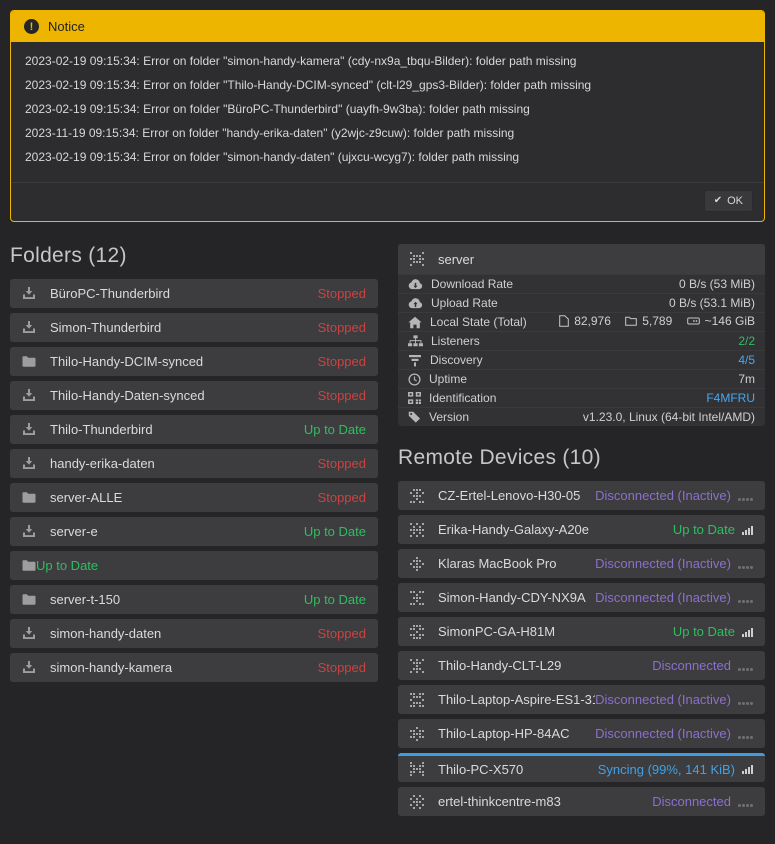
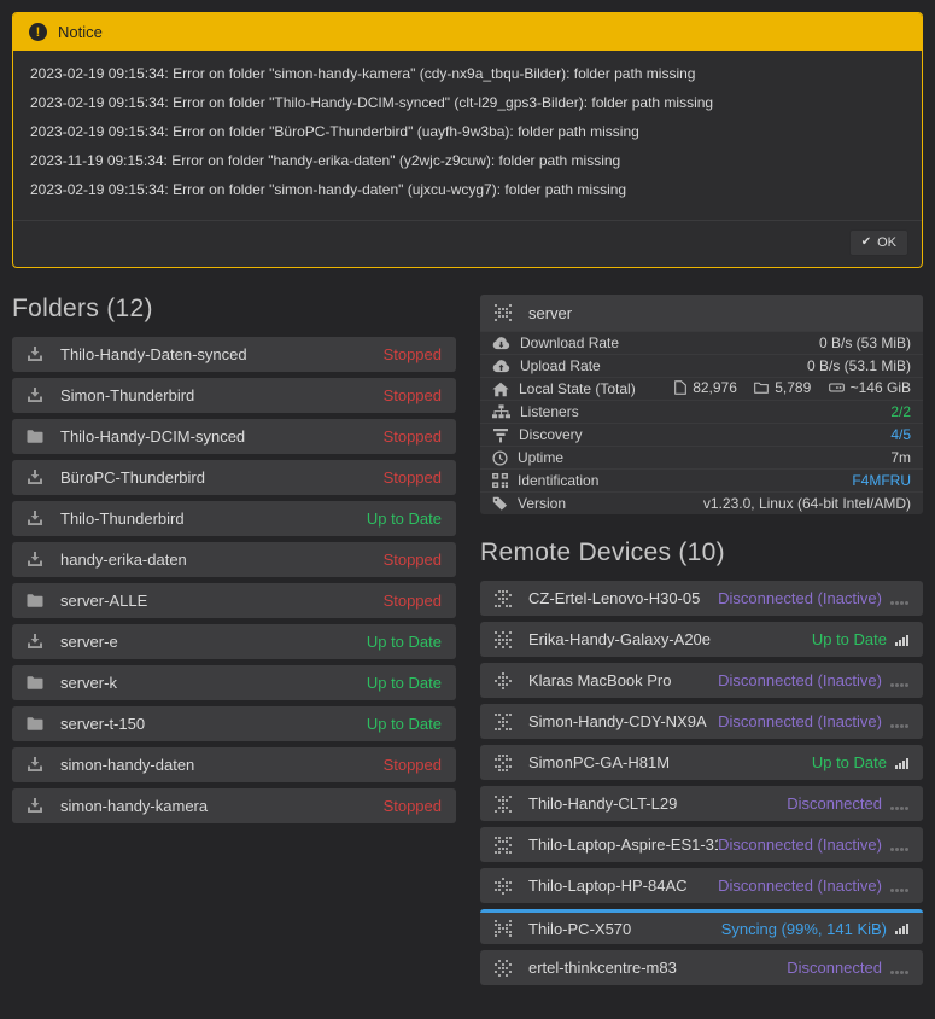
  !
  Notice
  2023-02-19 09:15:34: Error on folder "simon-handy-kamera" (cdy-nx9a_tbqu-Bilder): folder path missing
  2023-02-19 09:15:34: Error on folder "Thilo-Handy-DCIM-synced" (clt-l29_gps3-Bilder): folder path missing
  2023-02-19 09:15:34: Error on folder "BüroPC-Thunderbird" (uayfh-9w3ba): folder path missing
  2023-11-19 09:15:34: Error on folder "handy-erika-daten" (y2wjc-z9cuw): folder path missing
  2023-02-19 09:15:34: Error on folder "simon-handy-daten" (ujxcu-wcyg7): folder path missing
  ✔
  OK
  Folders (12)
- BüroPC-Thunderbird
+ Thilo-Handy-Daten-synced
  Stopped
  Simon-Thunderbird
  Stopped
  Thilo-Handy-DCIM-synced
  Stopped
- Thilo-Handy-Daten-synced
+ BüroPC-Thunderbird
  Stopped
  Thilo-Thunderbird
  Up to Date
  handy-erika-daten
  Stopped
  server-ALLE
  Stopped
  server-e
  Up to Date
+ server-k
  Up to Date
  server-t-150
  Up to Date
  simon-handy-daten
  Stopped
  simon-handy-kamera
  Stopped
  server
  Download Rate
  0 B/s (53 MiB)
  Upload Rate
  0 B/s (53.1 MiB)
  Local State (Total)
  82,976
  5,789
  ~146 GiB
  Listeners
  2/2
  Discovery
  4/5
  Uptime
  7m
  Identification
  F4MFRU
  Version
  v1.23.0, Linux (64-bit Intel/AMD)
  Remote Devices (10)
  CZ-Ertel-Lenovo-H30-05
  Disconnected (Inactive)
  Erika-Handy-Galaxy-A20e
  Up to Date
  Klaras MacBook Pro
  Disconnected (Inactive)
  Simon-Handy-CDY-NX9A
  Disconnected (Inactive)
  SimonPC-GA-H81M
  Up to Date
  Thilo-Handy-CLT-L29
  Disconnected
  Thilo-Laptop-Aspire-ES1-31
  Disconnected (Inactive)
  Thilo-Laptop-HP-84AC
  Disconnected (Inactive)
  Thilo-PC-X570
  Syncing (99%, 141 KiB)
  ertel-thinkcentre-m83
  Disconnected
